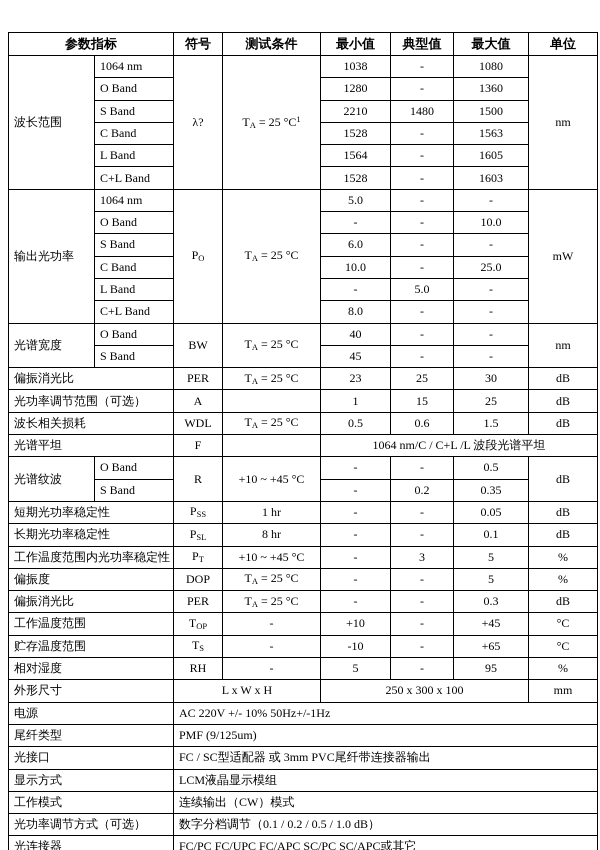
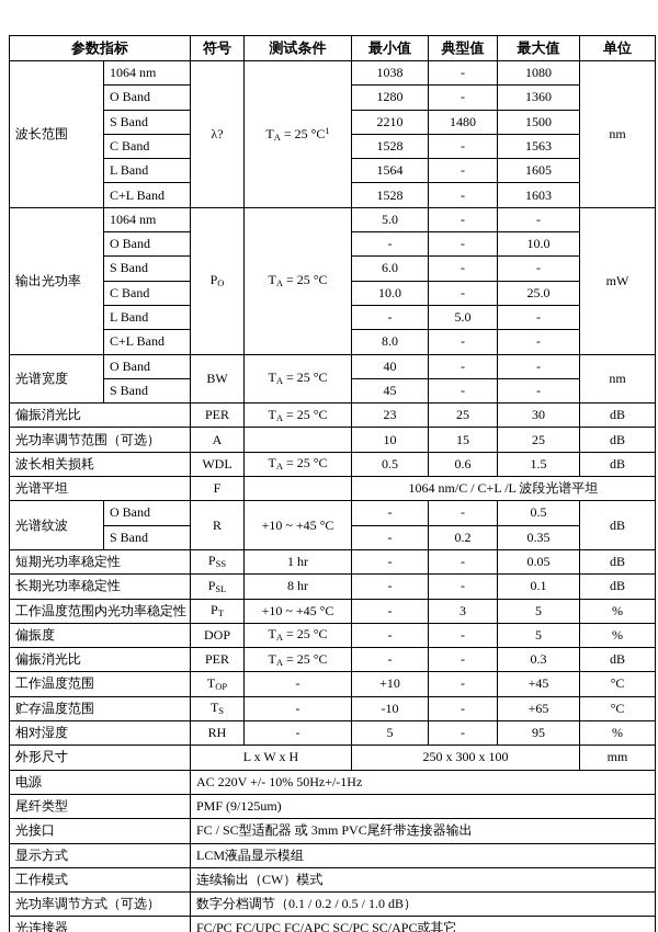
  参数指标	符号	测试条件	最小值	典型值	最大值	单位
  波长范围	1064 nm	λ?	TA = 25 °C1	1038	-	1080	nm
  O Band	1280	-	1360
  S Band	2210	1480	1500
  C Band	1528	-	1563
  L Band	1564	-	1605
  C+L Band	1528	-	1603
  输出光功率	1064 nm	PO	TA = 25 °C	5.0	-	-	mW
  O Band	-	-	10.0
  S Band	6.0	-	-
  C Band	10.0	-	25.0
  L Band	-	5.0	-
  C+L Band	8.0	-	-
  光谱宽度	O Band	BW	TA = 25 °C	40	-	-	nm
  S Band	45	-	-
  偏振消光比	PER	TA = 25 °C	23	25	30	dB
- 光功率调节范围（可选）	A		1	15	25	dB
+ 光功率调节范围（可选）	A		10	15	25	dB
  波长相关损耗	WDL	TA = 25 °C	0.5	0.6	1.5	dB
  光谱平坦	F		1064 nm/C / C+L /L 波段光谱平坦
  光谱纹波	O Band	R	+10 ~ +45 °C	-	-	0.5	dB
  S Band	-	0.2	0.35
  短期光功率稳定性	PSS	1 hr	-	-	0.05	dB
  长期光功率稳定性	PSL	8 hr	-	-	0.1	dB
  工作温度范围内光功率稳定性	PT	+10 ~ +45 °C	-	3	5	%
  偏振度	DOP	TA = 25 °C	-	-	5	%
  偏振消光比	PER	TA = 25 °C	-	-	0.3	dB
  工作温度范围	TOP	-	+10	-	+45	°C
  贮存温度范围	TS	-	-10	-	+65	°C
  相对湿度	RH	-	5	-	95	%
  外形尺寸	L x W x H	250 x 300 x 100	mm
  电源	AC 220V +/- 10% 50Hz+/-1Hz
  尾纤类型	PMF (9/125um)
  光接口	FC / SC型适配器 或 3mm PVC尾纤带连接器输出
  显示方式	LCM液晶显示模组
  工作模式	连续输出（CW）模式
  光功率调节方式（可选）	数字分档调节（0.1 / 0.2 / 0.5 / 1.0 dB）
  光连接器	FC/PC FC/UPC FC/APC SC/PC SC/APC或其它
